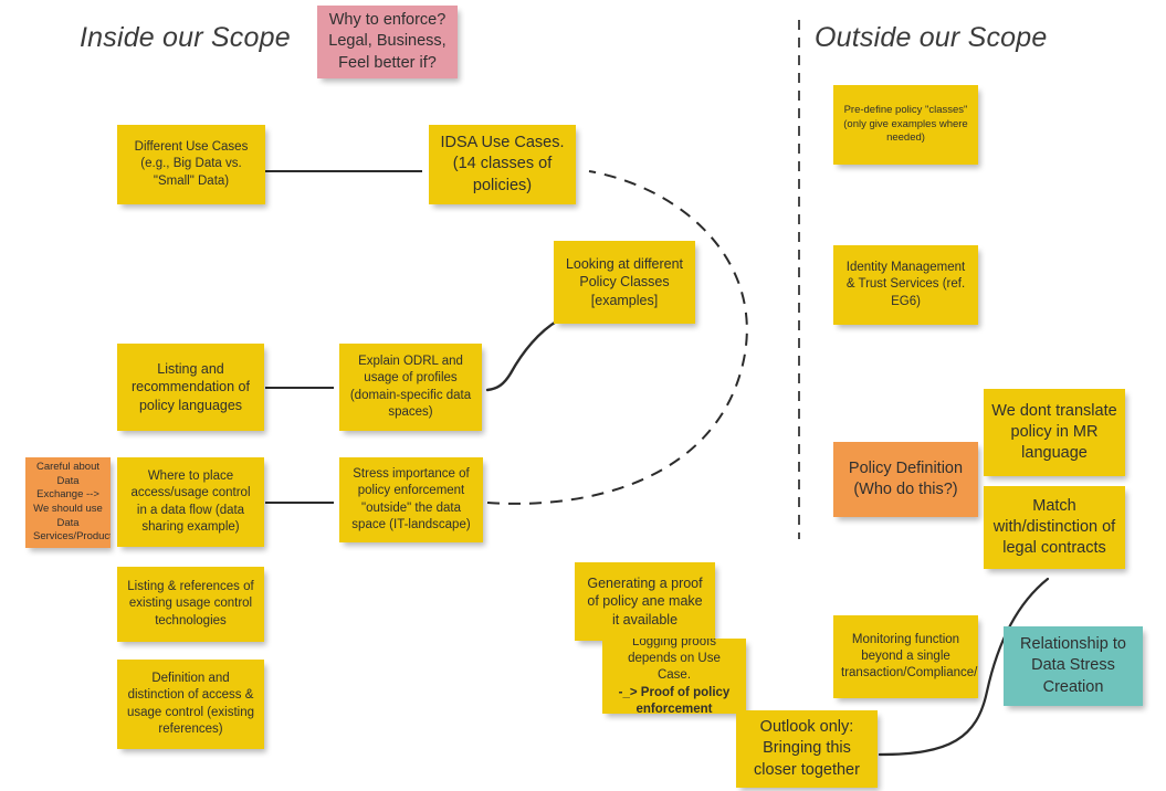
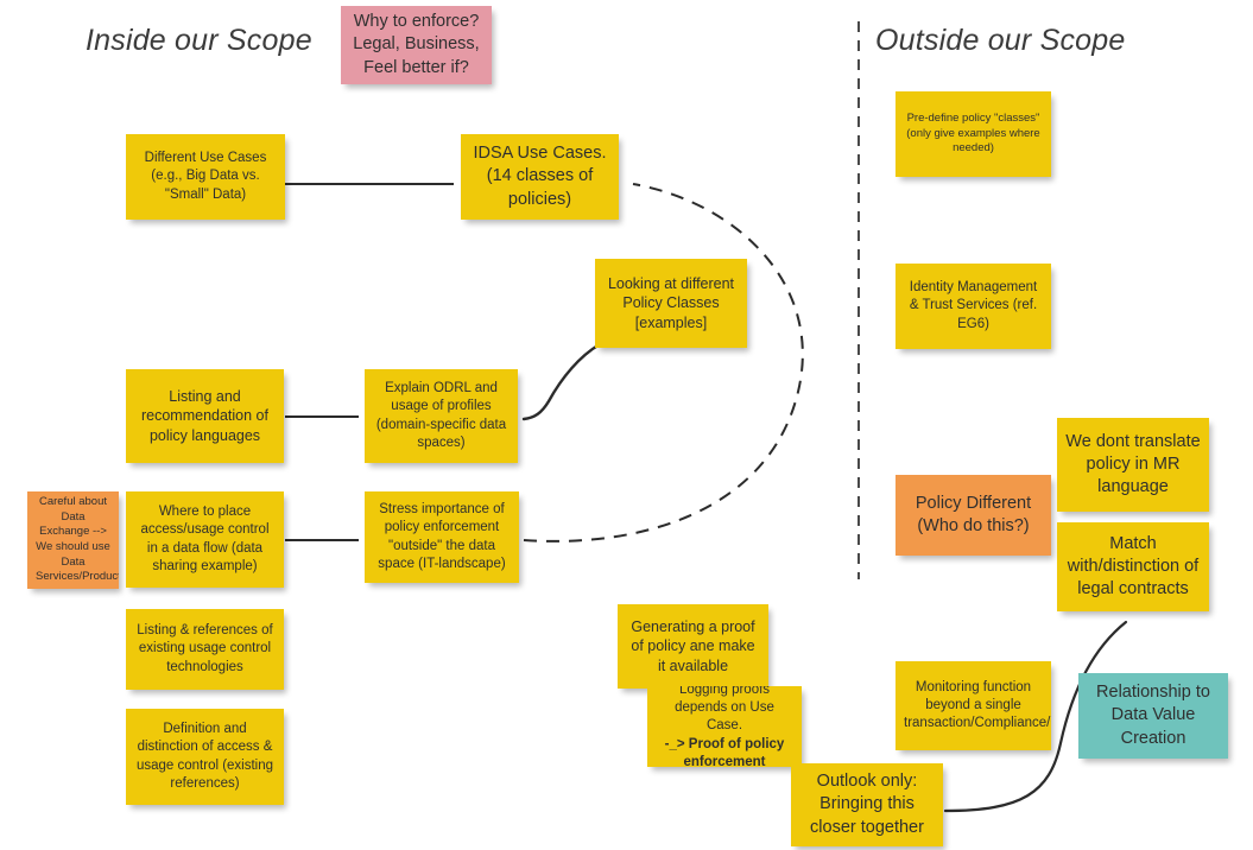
  Inside our Scope
  Outside our Scope
  Why to enforce? Legal, Business, Feel better if?
  Different Use Cases (e.g., Big Data vs. "Small" Data)
  IDSA Use Cases. (14 classes of policies)
  Looking at different Policy Classes [examples]
  Listing and recommendation of policy languages
  Explain ODRL and usage of profiles (domain-specific data spaces)
  Careful about Data Exchange --> We should use Data Services/Produc
  Where to place access/usage control in a data flow (data sharing example)
  Stress importance of policy enforcement "outside" the data space (IT-landscape)
  Listing & references of existing usage control technologies
  Definition and distinction of access & usage control (existing references)
  Generating a proof of policy ane make it available
  Logging proofs depends on Use Case.
  -_> Proof of policy enforcement
  Outlook only: Bringing this closer together
  Pre-define policy "classes" (only give examples where needed)
  Identity Management & Trust Services (ref. EG6)
- Policy Definition (Who do this?)
+ Policy Different (Who do this?)
  We dont translate policy in MR language
  Match with/distinction of legal contracts
  Monitoring function beyond a single transaction/Compliance/
- Relationship to Data Stress Creation
+ Relationship to Data Value Creation
